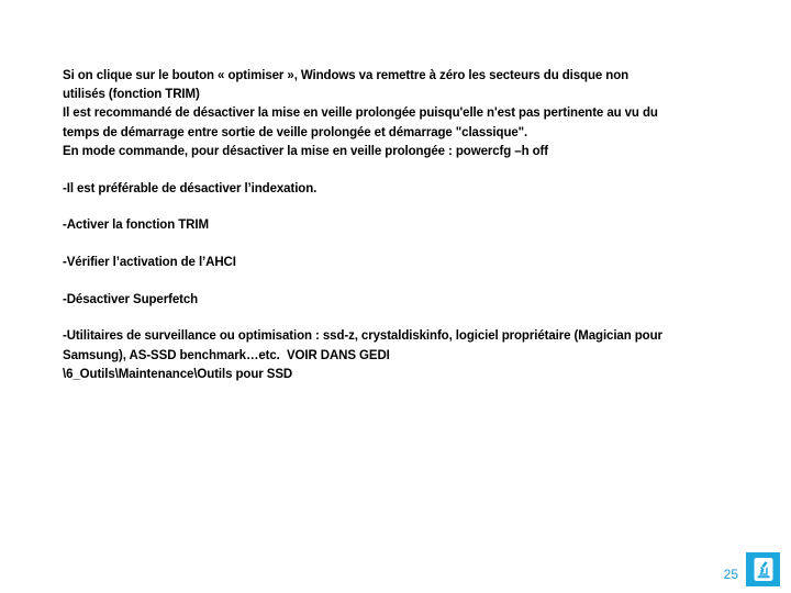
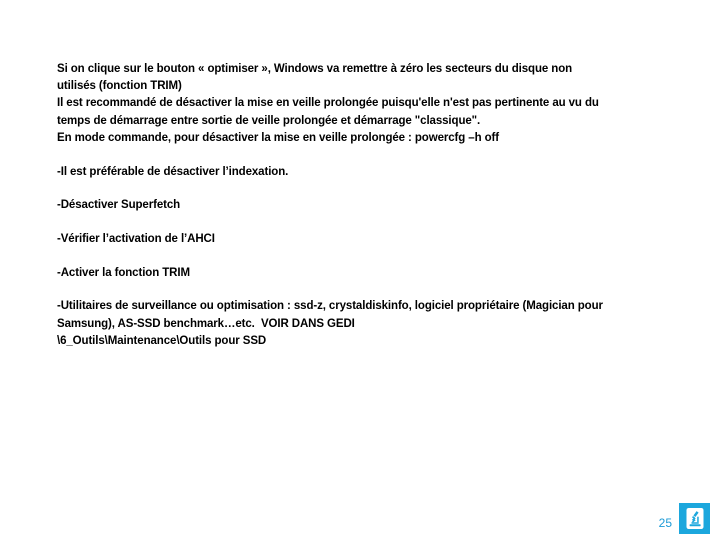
  Si on clique sur le bouton « optimiser », Windows va remettre à zéro les secteurs du disque non utilisés (fonction TRIM)
  Il est recommandé de désactiver la mise en veille prolongée puisqu'elle n'est pas pertinente au vu du temps de démarrage entre sortie de veille prolongée et démarrage "classique".
  En mode commande, pour désactiver la mise en veille prolongée : powercfg –h off
  -Il est préférable de désactiver l’indexation.
- -Activer la fonction TRIM
+ -Désactiver Superfetch
  -Vérifier l’activation de l’AHCI
- -Désactiver Superfetch
+ -Activer la fonction TRIM
  -Utilitaires de surveillance ou optimisation : ssd-z, crystaldiskinfo, logiciel propriétaire (Magician pour Samsung), AS-SSD benchmark…etc. VOIR DANS GEDI
  \6_Outils\Maintenance\Outils pour SSD
  25
